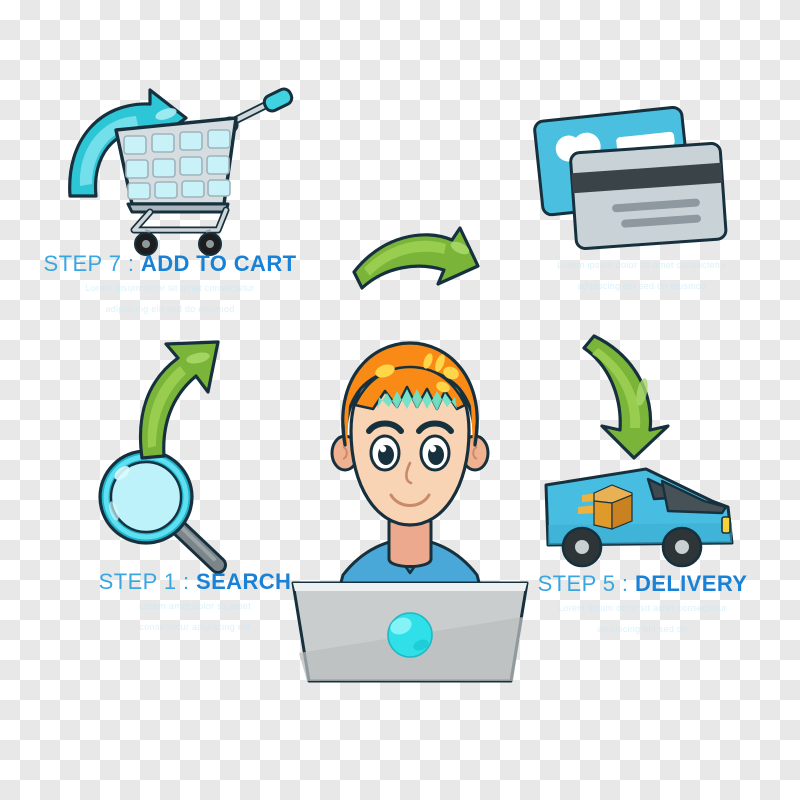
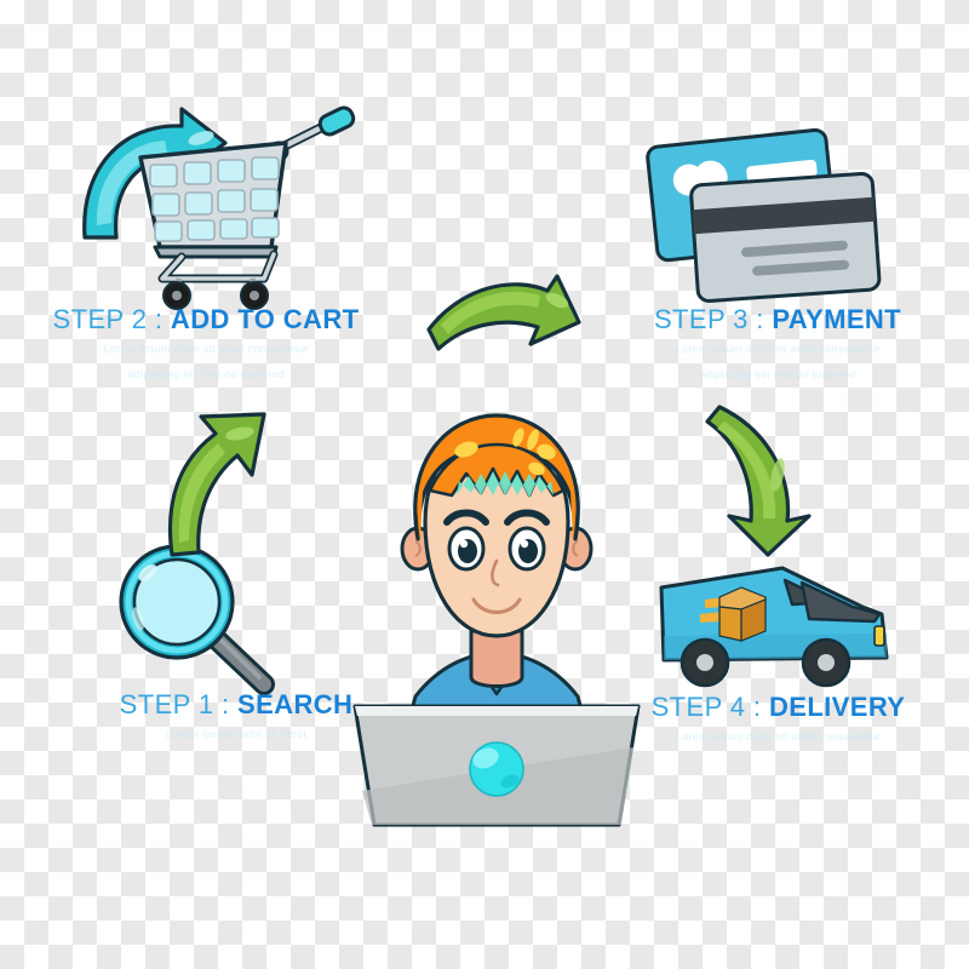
- STEP 7 : ADD TO CART
+ STEP 2 : ADD TO CART
  Lorem ipsum dolor sit amet consectetur
  adipiscing elit sed do eiusmod
+ STEP 3 : PAYMENT
  Lorem ipsum dolor sit amet consectetur
  adipiscing elit sed do eiusmod
  STEP 1 : SEARCH
- Lorem amet dolor sit amet
+ Lorem ipsum dolor sit amet
- consectetur adipiscing elit
- STEP 5 : DELIVERY
+ STEP 4 : DELIVERY
  Lorem ipsum dolor sit amet consectetur
- adipiscing elit sed do
